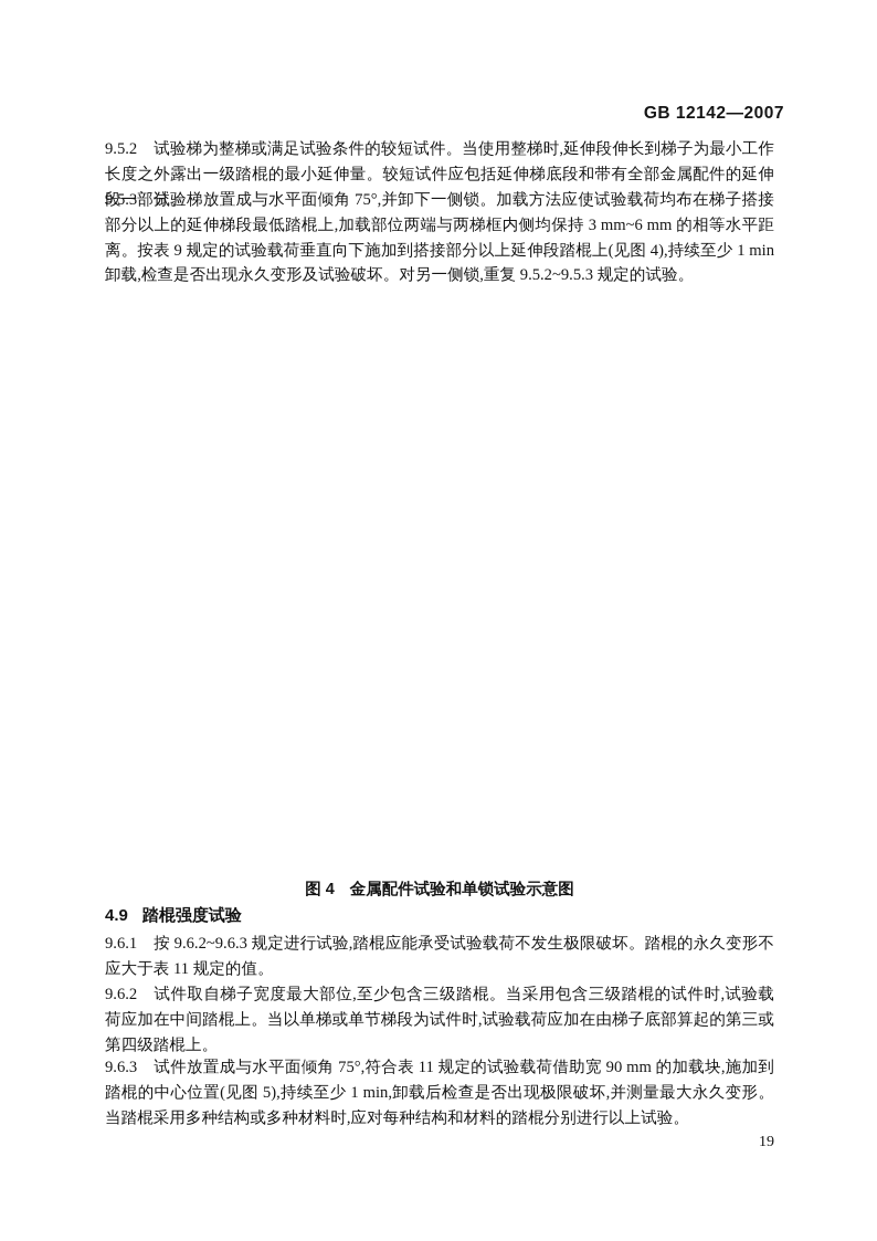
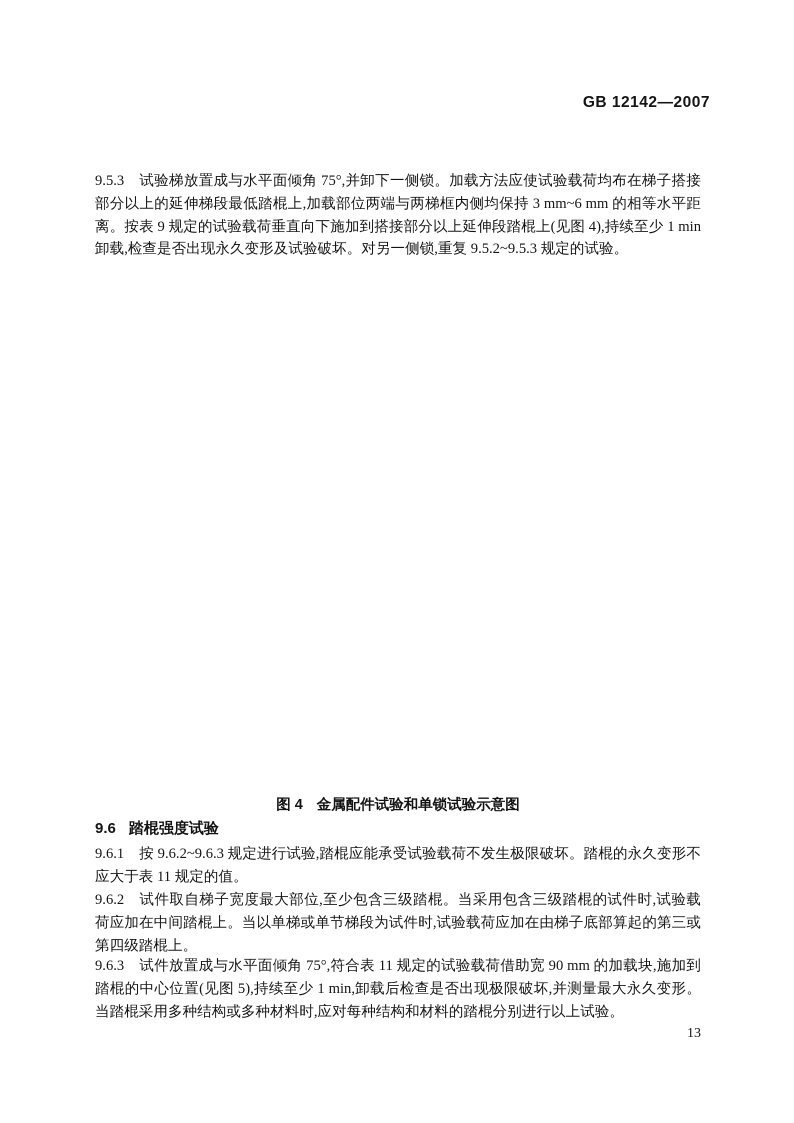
  GB 12142—2007
- 9.5.2 试验梯为整梯或满足试验条件的较短试件。当使用整梯时,延伸段伸长到梯子为最小工作长度之外露出一级踏棍的最小延伸量。较短试件应包括延伸梯底段和带有全部金属配件的延伸段一部分。
  9.5.3 试验梯放置成与水平面倾角 75°,并卸下一侧锁。加载方法应使试验载荷均布在梯子搭接部分以上的延伸梯段最低踏棍上,加载部位两端与两梯框内侧均保持 3 mm~6 mm 的相等水平距离。按表 9 规定的试验载荷垂直向下施加到搭接部分以上延伸段踏棍上(见图 4),持续至少 1 min 卸载,检查是否出现永久变形及试验破坏。对另一侧锁,重复 9.5.2~9.5.3 规定的试验。
  图 4 金属配件试验和单锁试验示意图
- 4.9 踏棍强度试验
+ 9.6 踏棍强度试验
  9.6.1 按 9.6.2~9.6.3 规定进行试验,踏棍应能承受试验载荷不发生极限破坏。踏棍的永久变形不应大于表 11 规定的值。
  9.6.2 试件取自梯子宽度最大部位,至少包含三级踏棍。当采用包含三级踏棍的试件时,试验载荷应加在中间踏棍上。当以单梯或单节梯段为试件时,试验载荷应加在由梯子底部算起的第三或第四级踏棍上。
  9.6.3 试件放置成与水平面倾角 75°,符合表 11 规定的试验载荷借助宽 90 mm 的加载块,施加到踏棍的中心位置(见图 5),持续至少 1 min,卸载后检查是否出现极限破坏,并测量最大永久变形。当踏棍采用多种结构或多种材料时,应对每种结构和材料的踏棍分别进行以上试验。
- 19
+ 13
